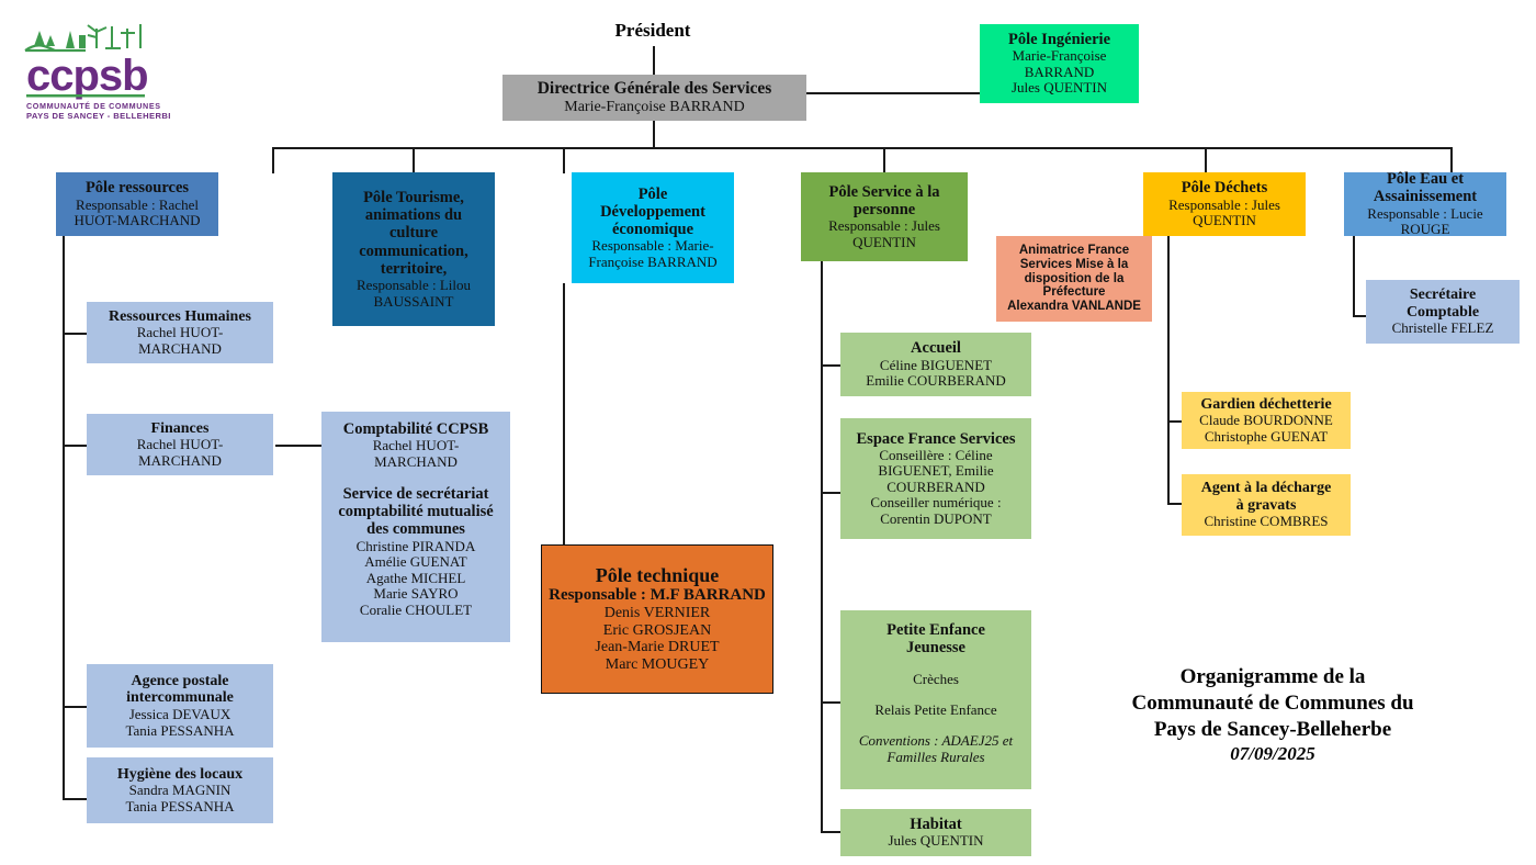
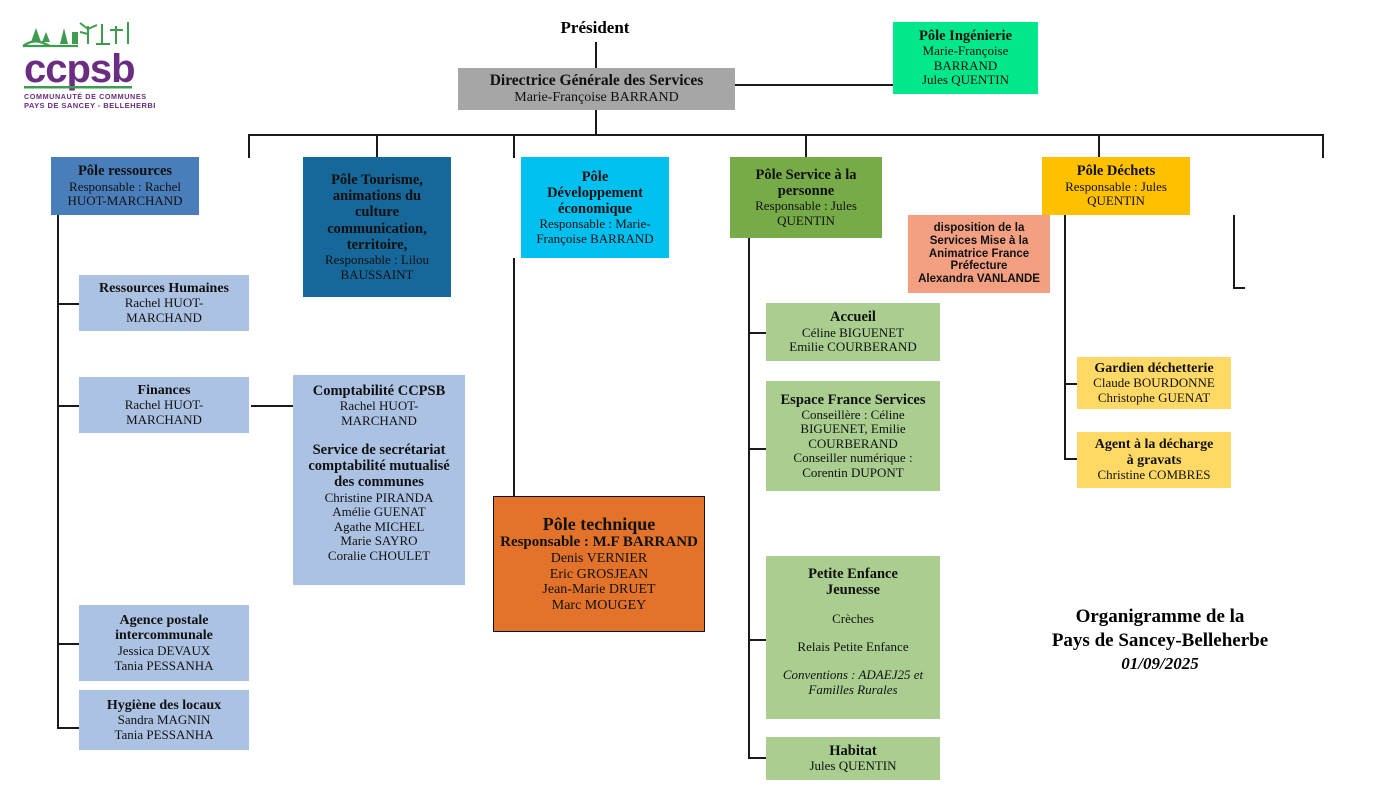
  ccpsb
  COMMUNAUTÉ DE COMMUNES
  PAYS DE SANCEY - BELLEHERB
  Président
  Directrice Générale des Services
  Marie-Françoise BARRAND
  Pôle Ingénierie
  Marie-Françoise
  BARRAND
  Jules QUENTIN
  Pôle ressources
  Responsable : Rachel
  HUOT-MARCHAND
  Ressources Humaines
  Rachel HUOT-
  MARCHAND
  Finances
  Rachel HUOT-
  MARCHAND
  Agence postale
  intercommunale
  Jessica DEVAUX
  Tania PESSANHA
  Hygiène des locaux
  Sandra MAGNIN
  Tania PESSANHA
  Comptabilité CCPSB
  Rachel HUOT-
  MARCHAND
  Service de secrétariat
  comptabilité mutualisé
  des communes
  Christine PIRANDA
  Amélie GUENAT
  Agathe MICHEL
  Marie SAYRO
  Coralie CHOULET
  Pôle Tourisme,
  animations du
  culture
  communication,
  territoire,
  Responsable : Lilou
  BAUSSAINT
  Pôle
  Développement
  économique
  Responsable : Marie-
  Françoise BARRAND
  Pôle technique
  Responsable : M.F BARRAND
  Denis VERNIER
  Eric GROSJEAN
  Jean-Marie DRUET
  Marc MOUGEY
  Pôle Service à la
  personne
  Responsable : Jules
  QUENTIN
- Animatrice France
+ disposition de la
  Services Mise à la
- disposition de la
+ Animatrice France
  Préfecture
  Alexandra VANLANDE
  Accueil
  Céline BIGUENET
  Emilie COURBERAND
  Espace France Services
  Conseillère : Céline
  BIGUENET, Emilie
  COURBERAND
  Conseiller numérique :
  Corentin DUPONT
  Petite Enfance
  Jeunesse
  Crèches
  Relais Petite Enfance
  Conventions : ADAEJ25 et
  Familles Rurales
  Habitat
  Jules QUENTIN
  Pôle Déchets
  Responsable : Jules
  QUENTIN
  Gardien déchetterie
  Claude BOURDONNE
  Christophe GUENAT
  Agent à la décharge
  à gravats
  Christine COMBRES
- Pôle Eau et
- Assainissement
- Responsable : Lucie
- ROUGE
- Secrétaire
- Comptable
- Christelle FELEZ
  Organigramme de la
- Communauté de Communes du
  Pays de Sancey-Belleherbe
- 07/09/2025
+ 01/09/2025
